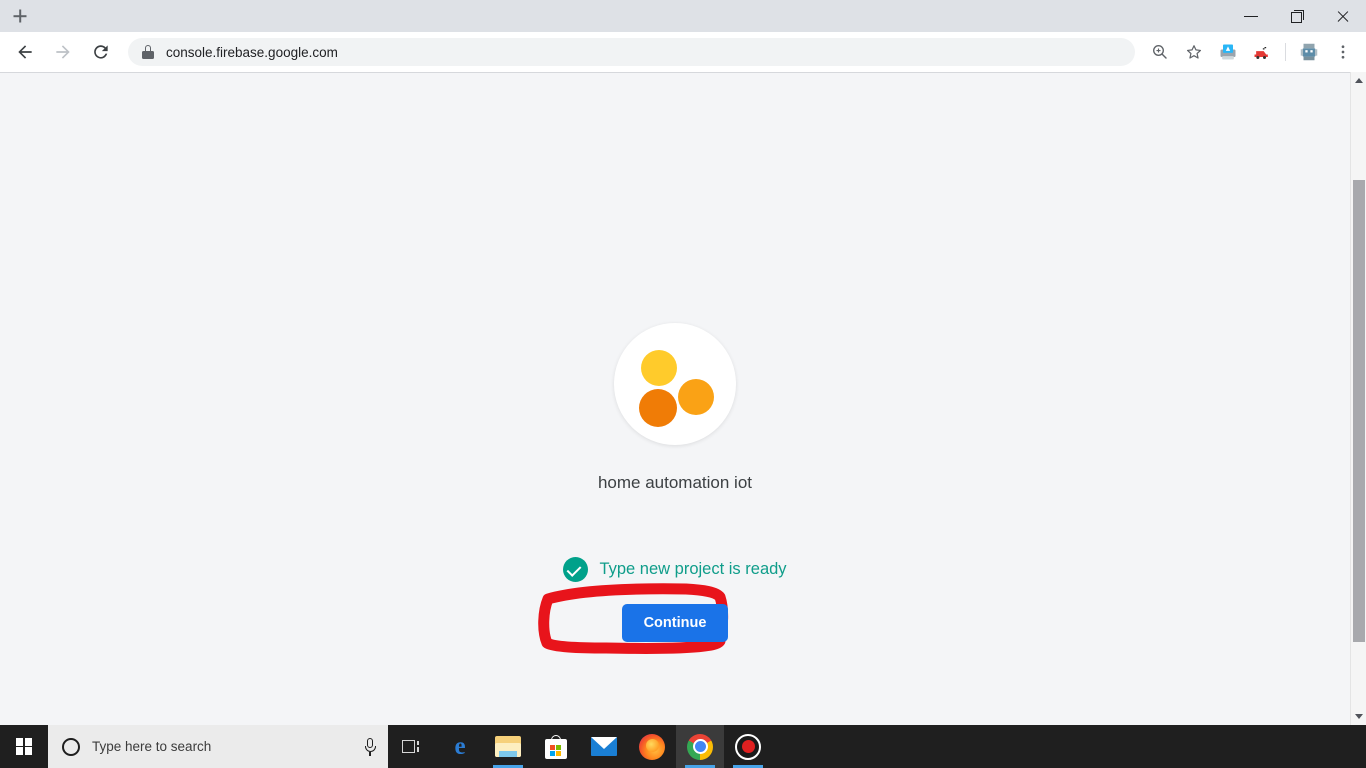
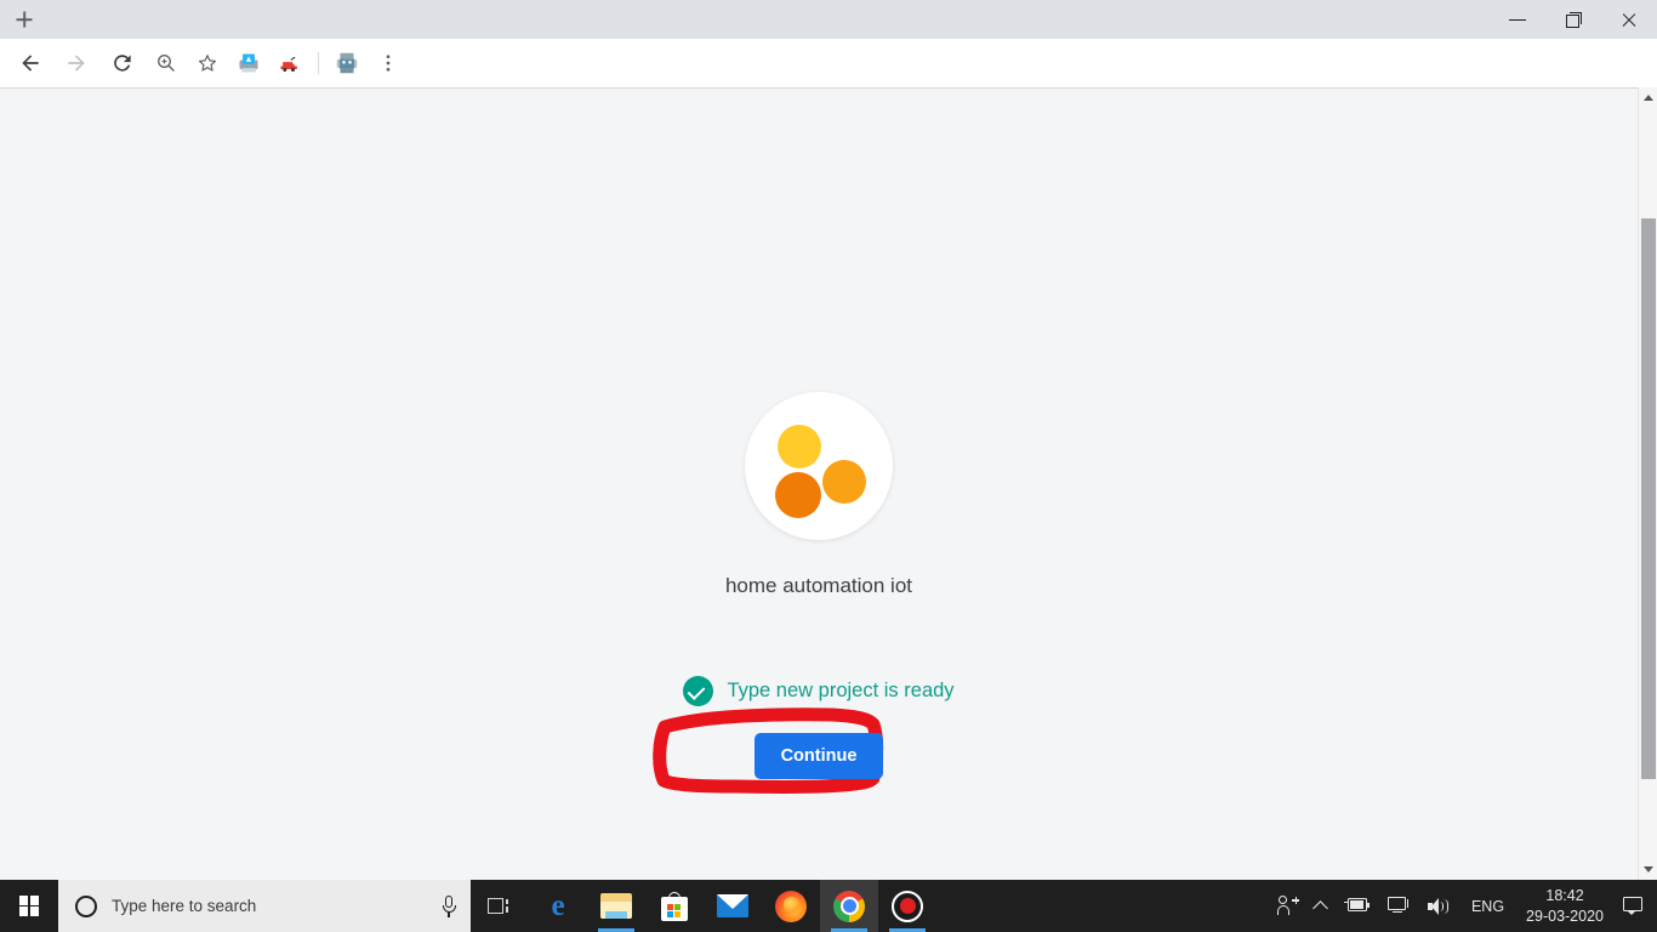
- console.firebase.google.com
  home automation iot
  Type new project is ready
  Continue
  Type here to search
  e
+ ENG
+ 18:42
+ 29-03-2020
